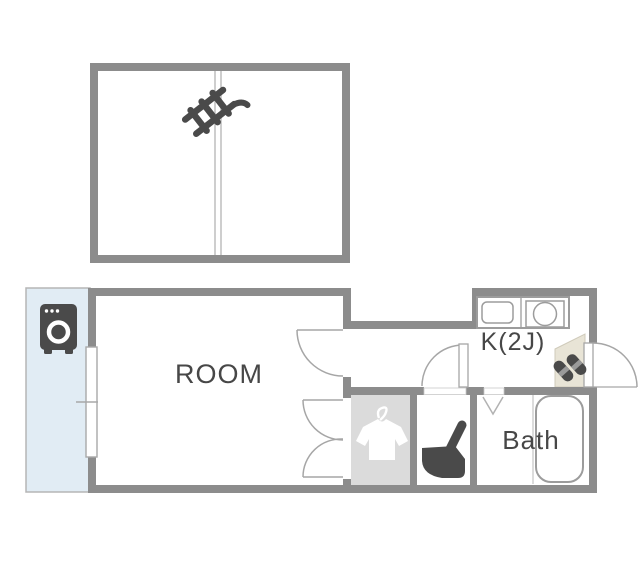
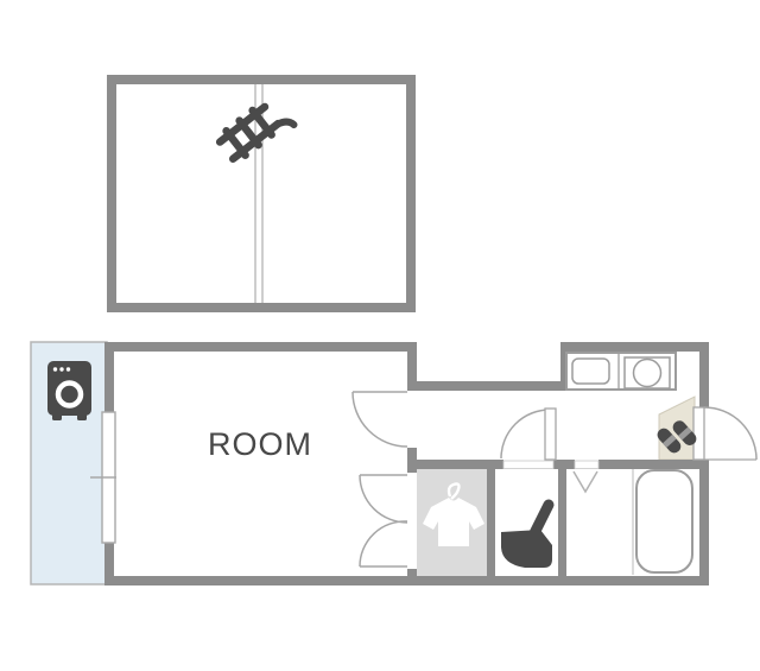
  ROOM
- K(2J)
- Bath
